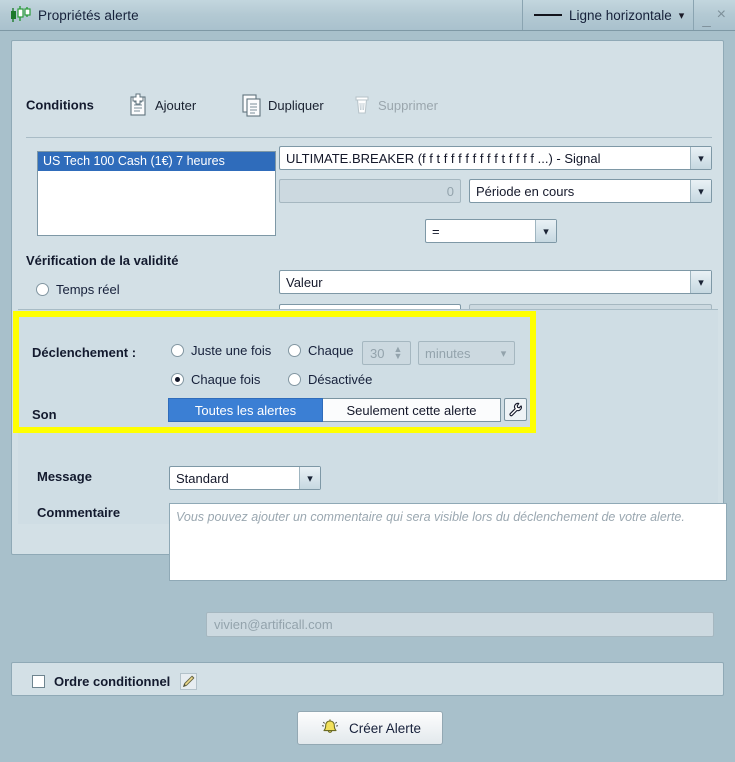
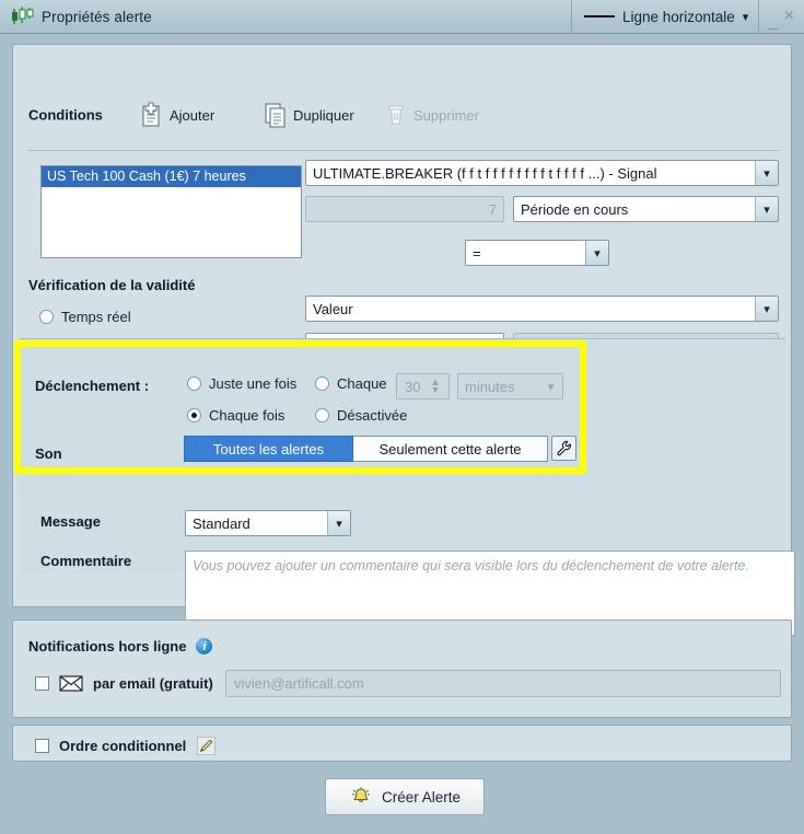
  Propriétés alerte
  Ligne horizontale
  ▾
  _
  ×
  Conditions
  Ajouter
  Dupliquer
  Supprimer
  US Tech 100 Cash (1€) 7 heures
  ULTIMATE.BREAKER (f f t f f f f f f f f t f f f f ...) - Signal
  ▾
- 0
+ 7
  Période en cours
  ▾
  =
  ▾
  Vérification de la validité
  Temps réel
  Valeur
  ▾
  Déclenchement :
  Juste une fois
  Chaque
  30
  ▲
  ▼
  minutes
  ▾
  Chaque fois
  Désactivée
  Son
  Toutes les alertes
  Seulement cette alerte
  Message
  Standard
  ▾
  Commentaire
  Vous pouvez ajouter un commentaire qui sera visible lors du déclenchement de votre alerte.
+ Notifications hors ligne
+ i
+ par email (gratuit)
  vivien@artificall.com
  Ordre conditionnel
  Créer Alerte
